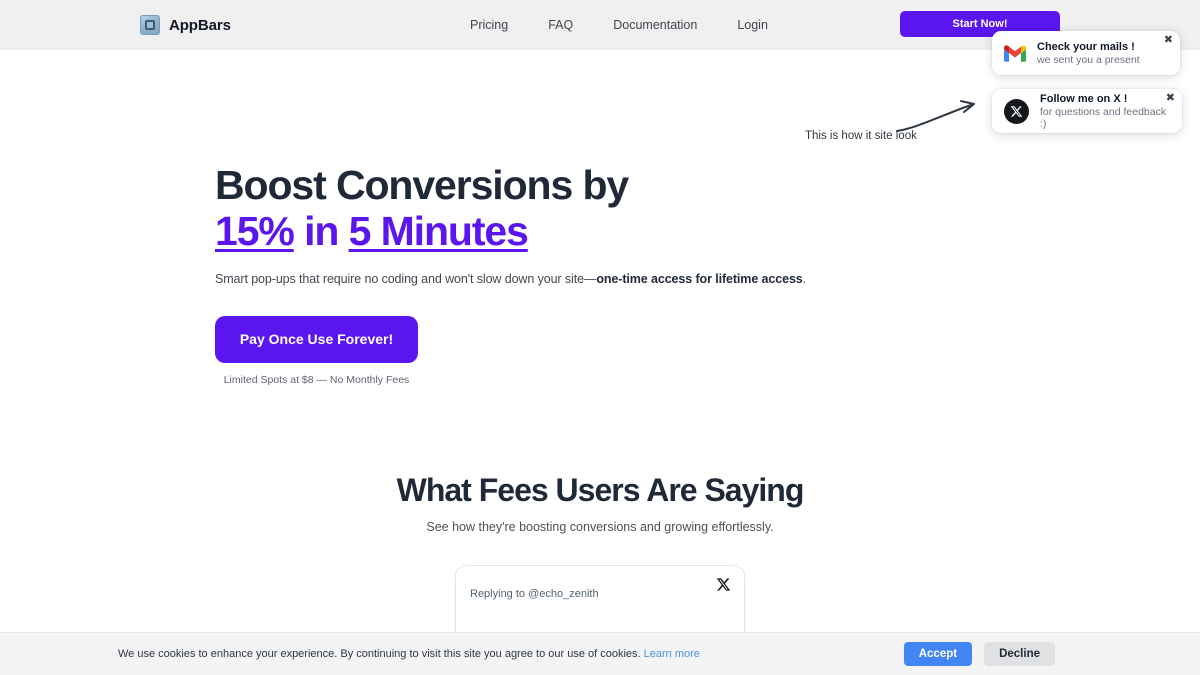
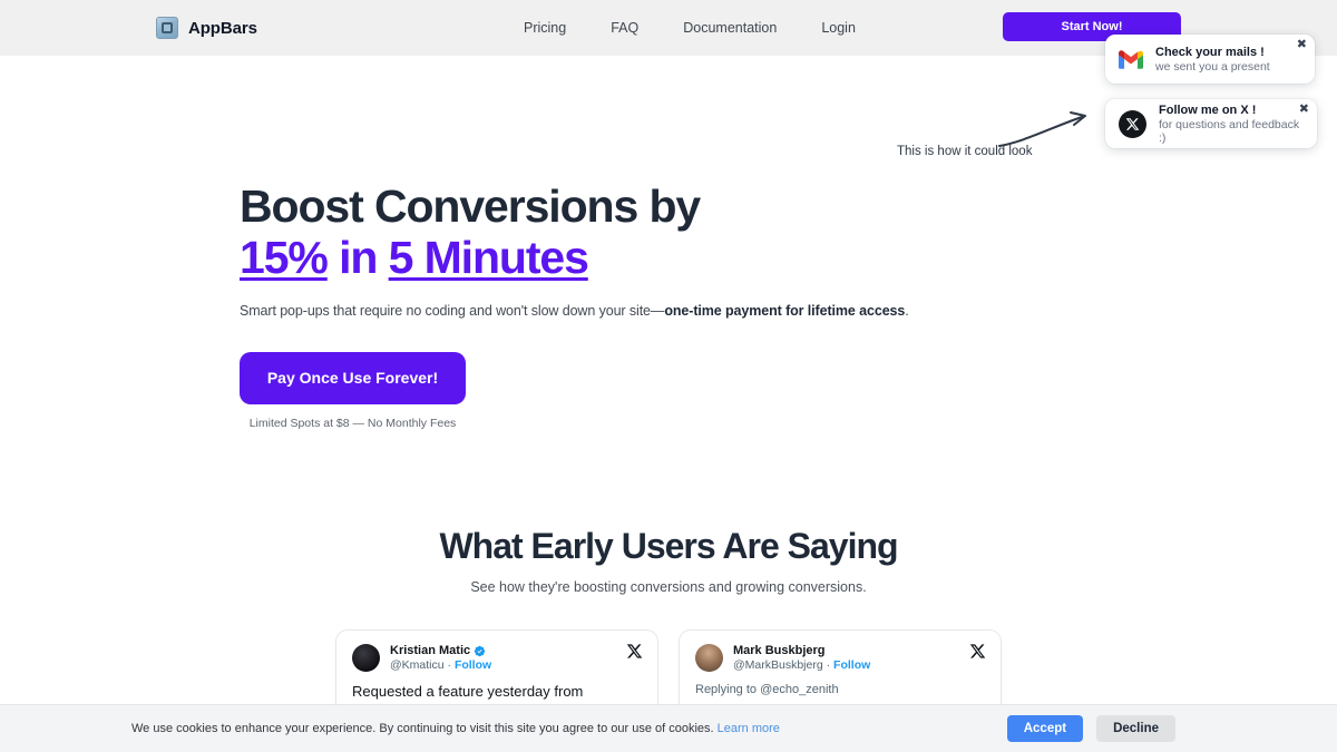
  AppBars
  Pricing
  FAQ
  Documentation
  Login
  Start Now!
  Check your mails !
  we sent you a present
  ✖
  Follow me on X !
  for questions and feedback :)
  ✖
- This is how it site look
+ This is how it could look
  Boost Conversions by
  15% in 5 Minutes
- Smart pop-ups that require no coding and won't slow down your site—one-time access for lifetime access.
+ Smart pop-ups that require no coding and won't slow down your site—one-time payment for lifetime access.
  Pay Once Use Forever!
  Limited Spots at $8 — No Monthly Fees
- What Fees Users Are Saying
+ What Early Users Are Saying
- See how they're boosting conversions and growing effortlessly.
+ See how they're boosting conversions and growing conversions.
+ Kristian Matic
+ @Kmaticu · Follow
+ Requested a feature yesterday from
+ Mark Buskbjerg
+ @MarkBuskbjerg · Follow
  Replying to @echo_zenith
  We use cookies to enhance your experience. By continuing to visit this site you agree to our use of cookies. Learn more
  Accept
  Decline
